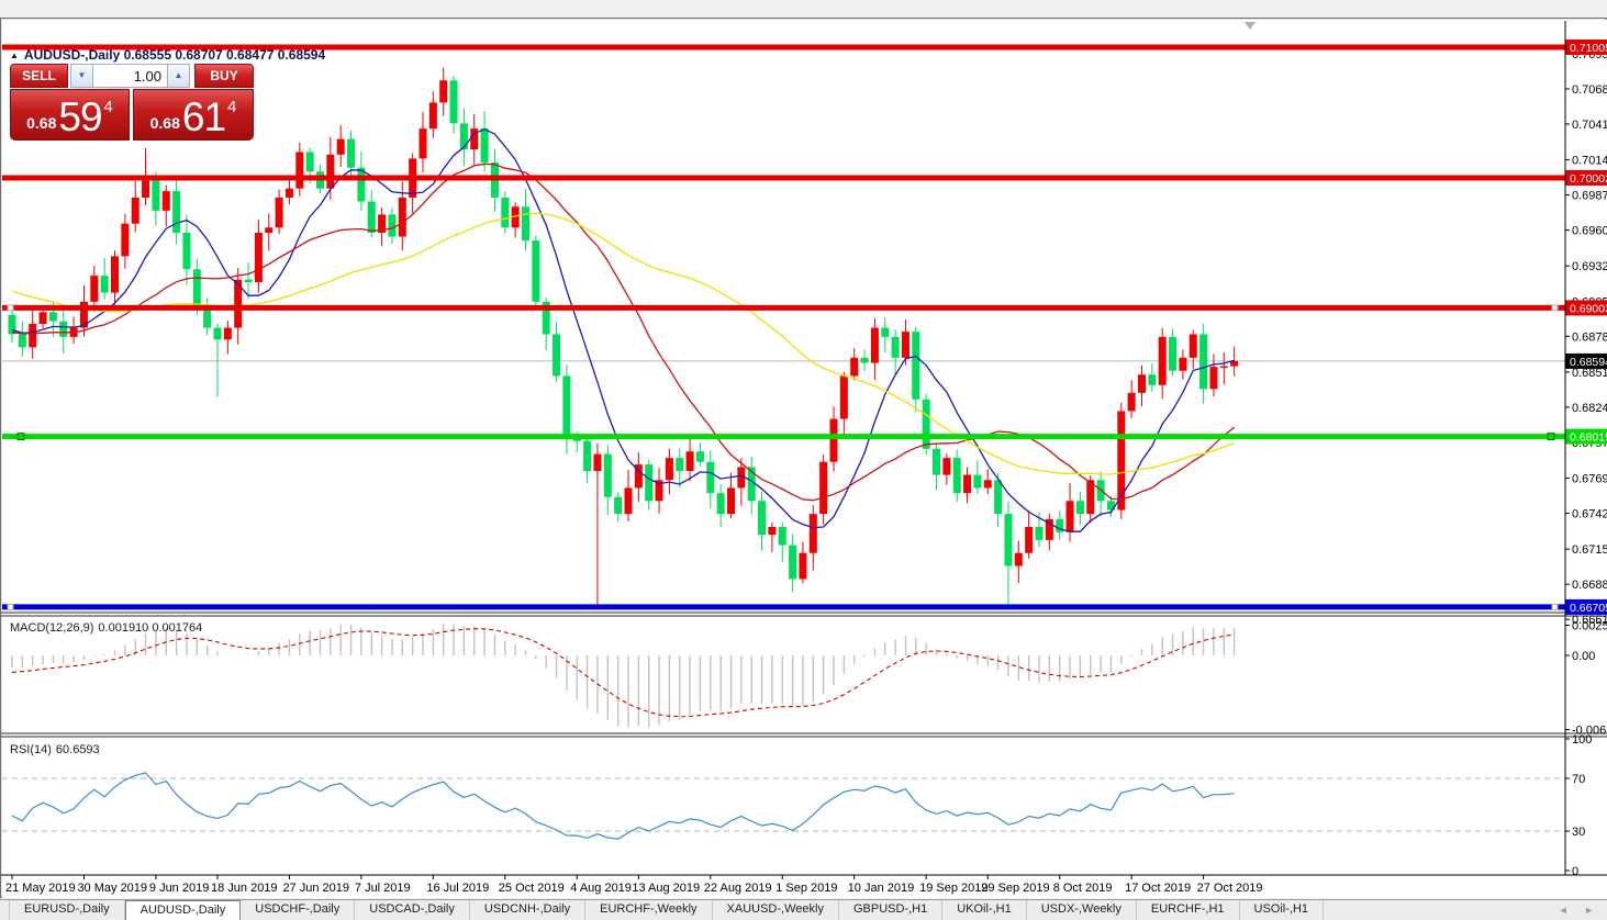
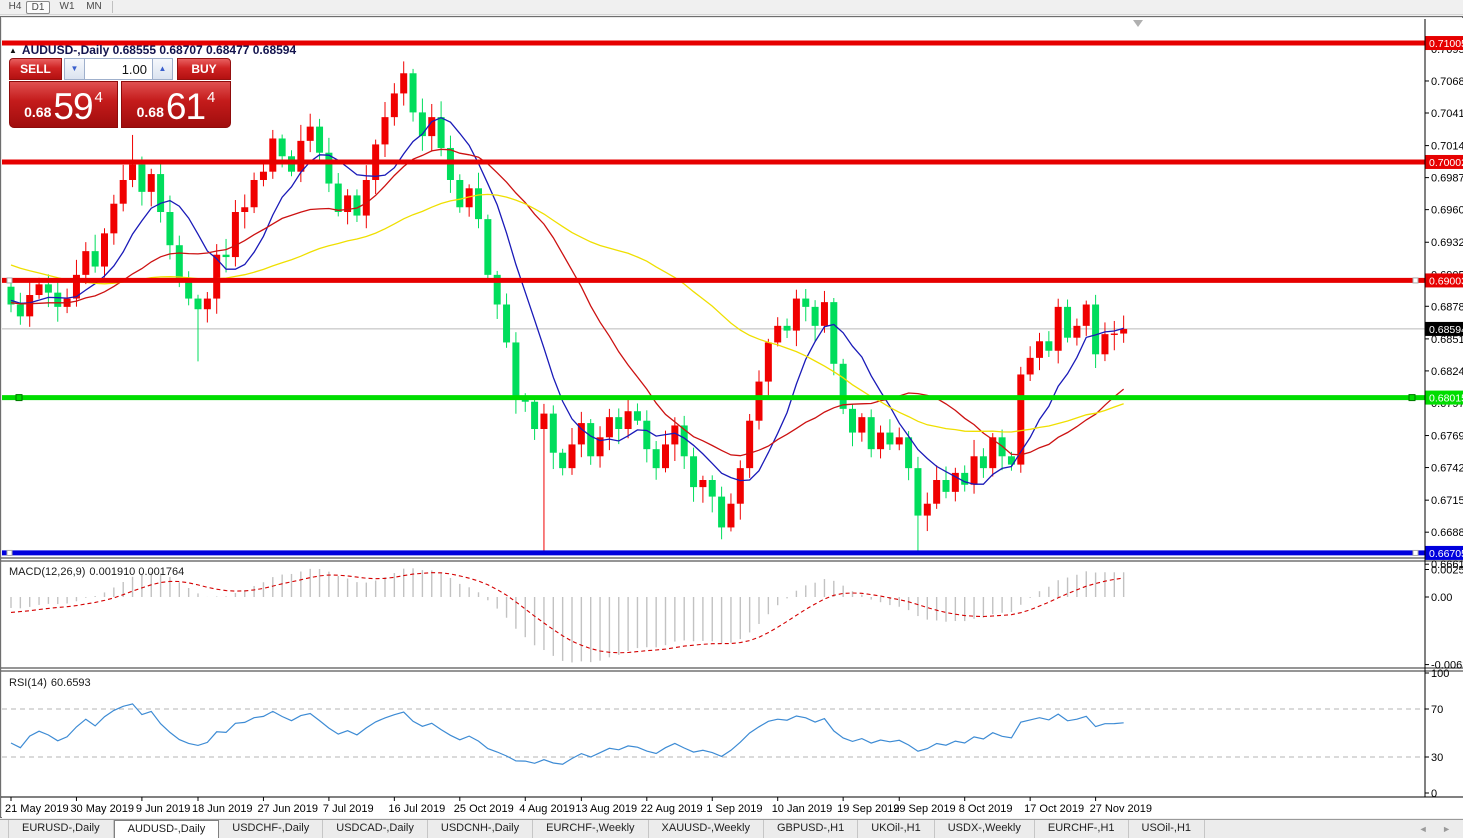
+ H4
+ D1
+ W1
+ MN
  0.7068
  0.7041
  0.7014
  0.6987
  0.6960
  0.6932
  0.6878
  0.6851
  0.6824
  0.6769
  0.6742
  0.6715
  0.6688
  0.6661
  0.0025
  0.00
  100
  70
  30
  0
  21 May 2019
  30 May 2019
  9 Jun 2019
  18 Jun 2019
  27 Jun 2019
  7 Jul 2019
  16 Jul 2019
  25 Oct 2019
  4 Aug 2019
  13 Aug 2019
  22 Aug 2019
  1 Sep 2019
  10 Jan 2019
  19 Sep 2019
  29 Sep 2019
  8 Oct 2019
  17 Oct 2019
- 27 Oct 2019
+ 27 Nov 2019
  0.7100
  0.7000
  0.6900
  0.6801
  0.6670
  0.6859
  ▲ AUDUSD-,Daily 0.68555 0.68707 0.68477 0.68594
  SELL
  ▼
  1.00
  ▲
  BUY
  0.68
  59
  4
  0.68
  61
  4
  MACD(12,26,9) 0.001910 0.001764
  RSI(14) 60.6593
  EURUSD-,Daily
  AUDUSD-,Daily
  USDCHF-,Daily
  USDCAD-,Daily
  USDCNH-,Daily
  EURCHF-,Weekly
  XAUUSD-,Weekly
  GBPUSD-,H1
  UKOil-,H1
  USDX-,Weekly
  EURCHF-,H1
  USOil-,H1
  ◄ ►
